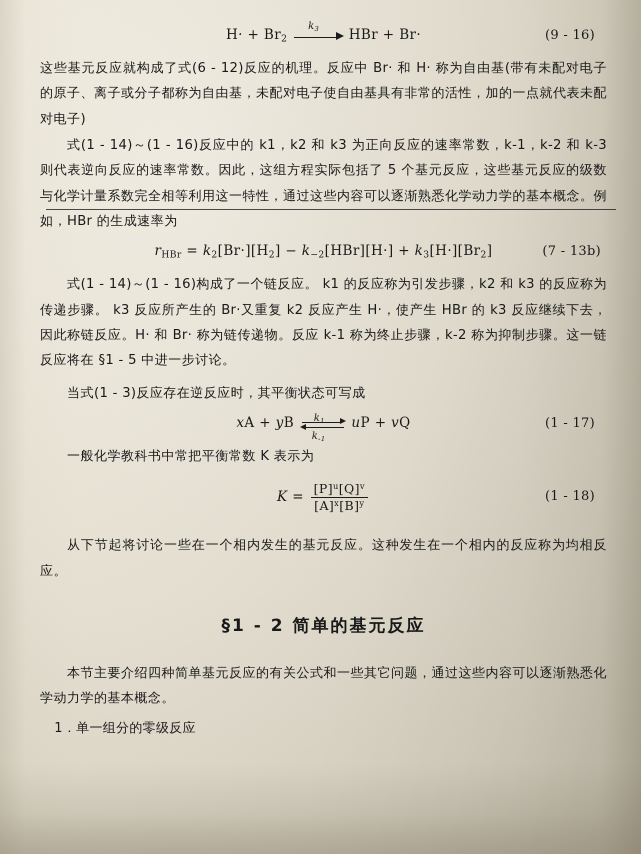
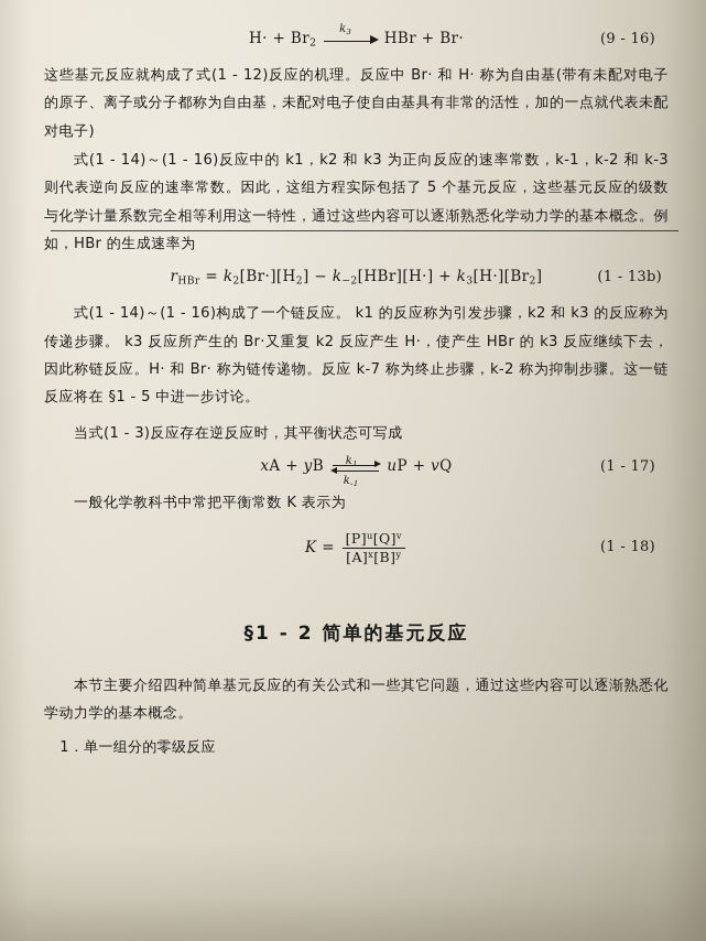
  H· + Br2
  k3
  HBr + Br·
  (9 - 16)
- 这些基元反应就构成了式(6 - 12)反应的机理。反应中 Br· 和 H· 称为自由基(带有未配对电子的原子、离子或分子都称为自由基，未配对电子使自由基具有非常的活性，加的一点就代表未配对电子)
+ 这些基元反应就构成了式(1 - 12)反应的机理。反应中 Br· 和 H· 称为自由基(带有未配对电子的原子、离子或分子都称为自由基，未配对电子使自由基具有非常的活性，加的一点就代表未配对电子)
  式(1 - 14)～(1 - 16)反应中的 k1，k2 和 k3 为正向反应的速率常数，k-1，k-2 和 k-3 则代表逆向反应的速率常数。因此，这组方程实际包括了 5 个基元反应，这些基元反应的级数与化学计量系数完全相等利用这一特性，通过这些内容可以逐渐熟悉化学动力学的基本概念。例如，HBr 的生成速率为
  rHBr = k2[Br·][H2] − k−2[HBr][H·] + k3[H·][Br2]
- (7 - 13b)
+ (1 - 13b)
- 式(1 - 14)～(1 - 16)构成了一个链反应。 k1 的反应称为引发步骤，k2 和 k3 的反应称为传递步骤。 k3 反应所产生的 Br·又重复 k2 反应产生 H·，使产生 HBr 的 k3 反应继续下去，因此称链反应。H· 和 Br· 称为链传递物。反应 k-1 称为终止步骤，k-2 称为抑制步骤。这一链反应将在 §1 - 5 中进一步讨论。
+ 式(1 - 14)～(1 - 16)构成了一个链反应。 k1 的反应称为引发步骤，k2 和 k3 的反应称为传递步骤。 k3 反应所产生的 Br·又重复 k2 反应产生 H·，使产生 HBr 的 k3 反应继续下去，因此称链反应。H· 和 Br· 称为链传递物。反应 k-7 称为终止步骤，k-2 称为抑制步骤。这一链反应将在 §1 - 5 中进一步讨论。
  当式(1 - 3)反应存在逆反应时，其平衡状态可写成
  xA + yB
  k1
  k-1
  uP + vQ
  (1 - 17)
  一般化学教科书中常把平衡常数 K 表示为
  K =
  [P]u[Q]v
  [A]x[B]y
  (1 - 18)
- 从下节起将讨论一些在一个相内发生的基元反应。这种发生在一个相内的反应称为均相反应。
  §1 - 2 简单的基元反应
  本节主要介绍四种简单基元反应的有关公式和一些其它问题，通过这些内容可以逐渐熟悉化学动力学的基本概念。
  1．单一组分的零级反应
